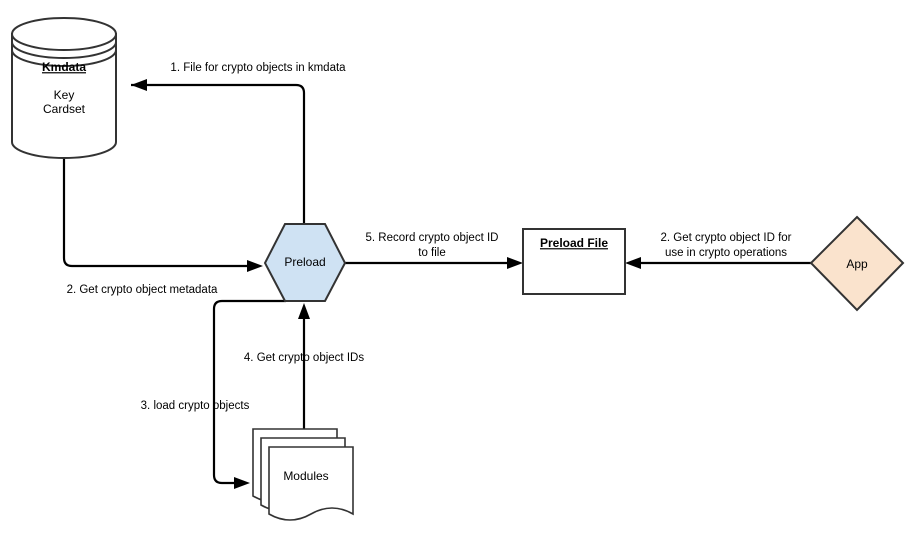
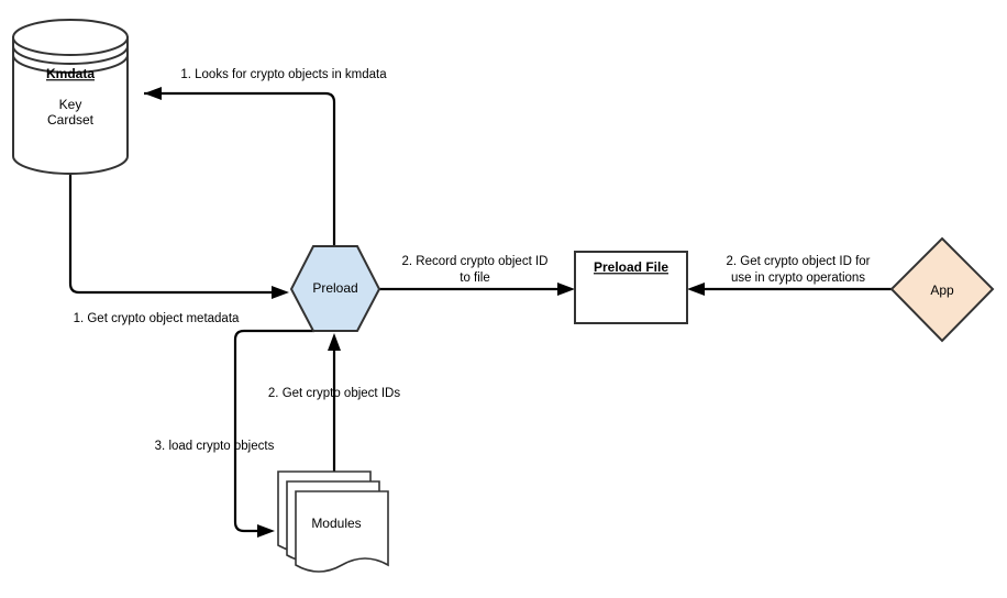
- 1. File for crypto objects in kmdata
+ 1. Looks for crypto objects in kmdata
- 2. Get crypto object metadata
+ 1. Get crypto object metadata
  3. load crypto objects
- 4. Get crypto object IDs
+ 2. Get crypto object IDs
- 5. Record crypto object ID
+ 2. Record crypto object ID
  to file
  2. Get crypto object ID for
  use in crypto operations
  Kmdata
  Key
  Cardset
  Preload
  Preload File
  App
  Modules
